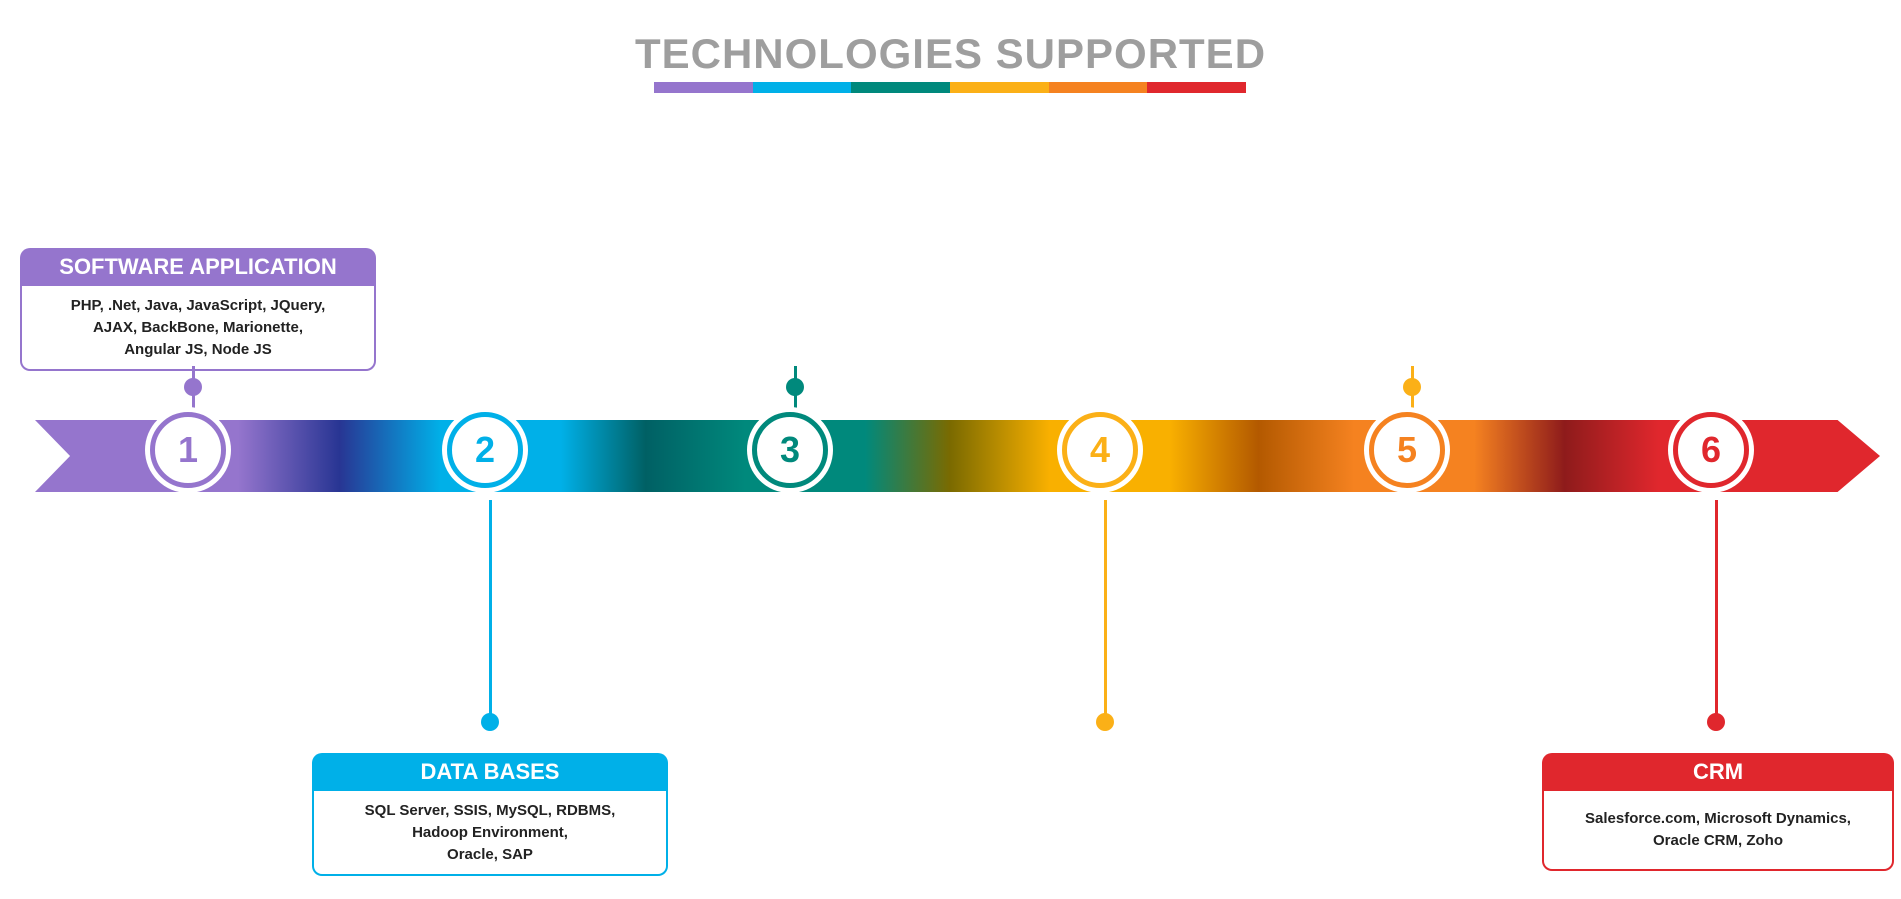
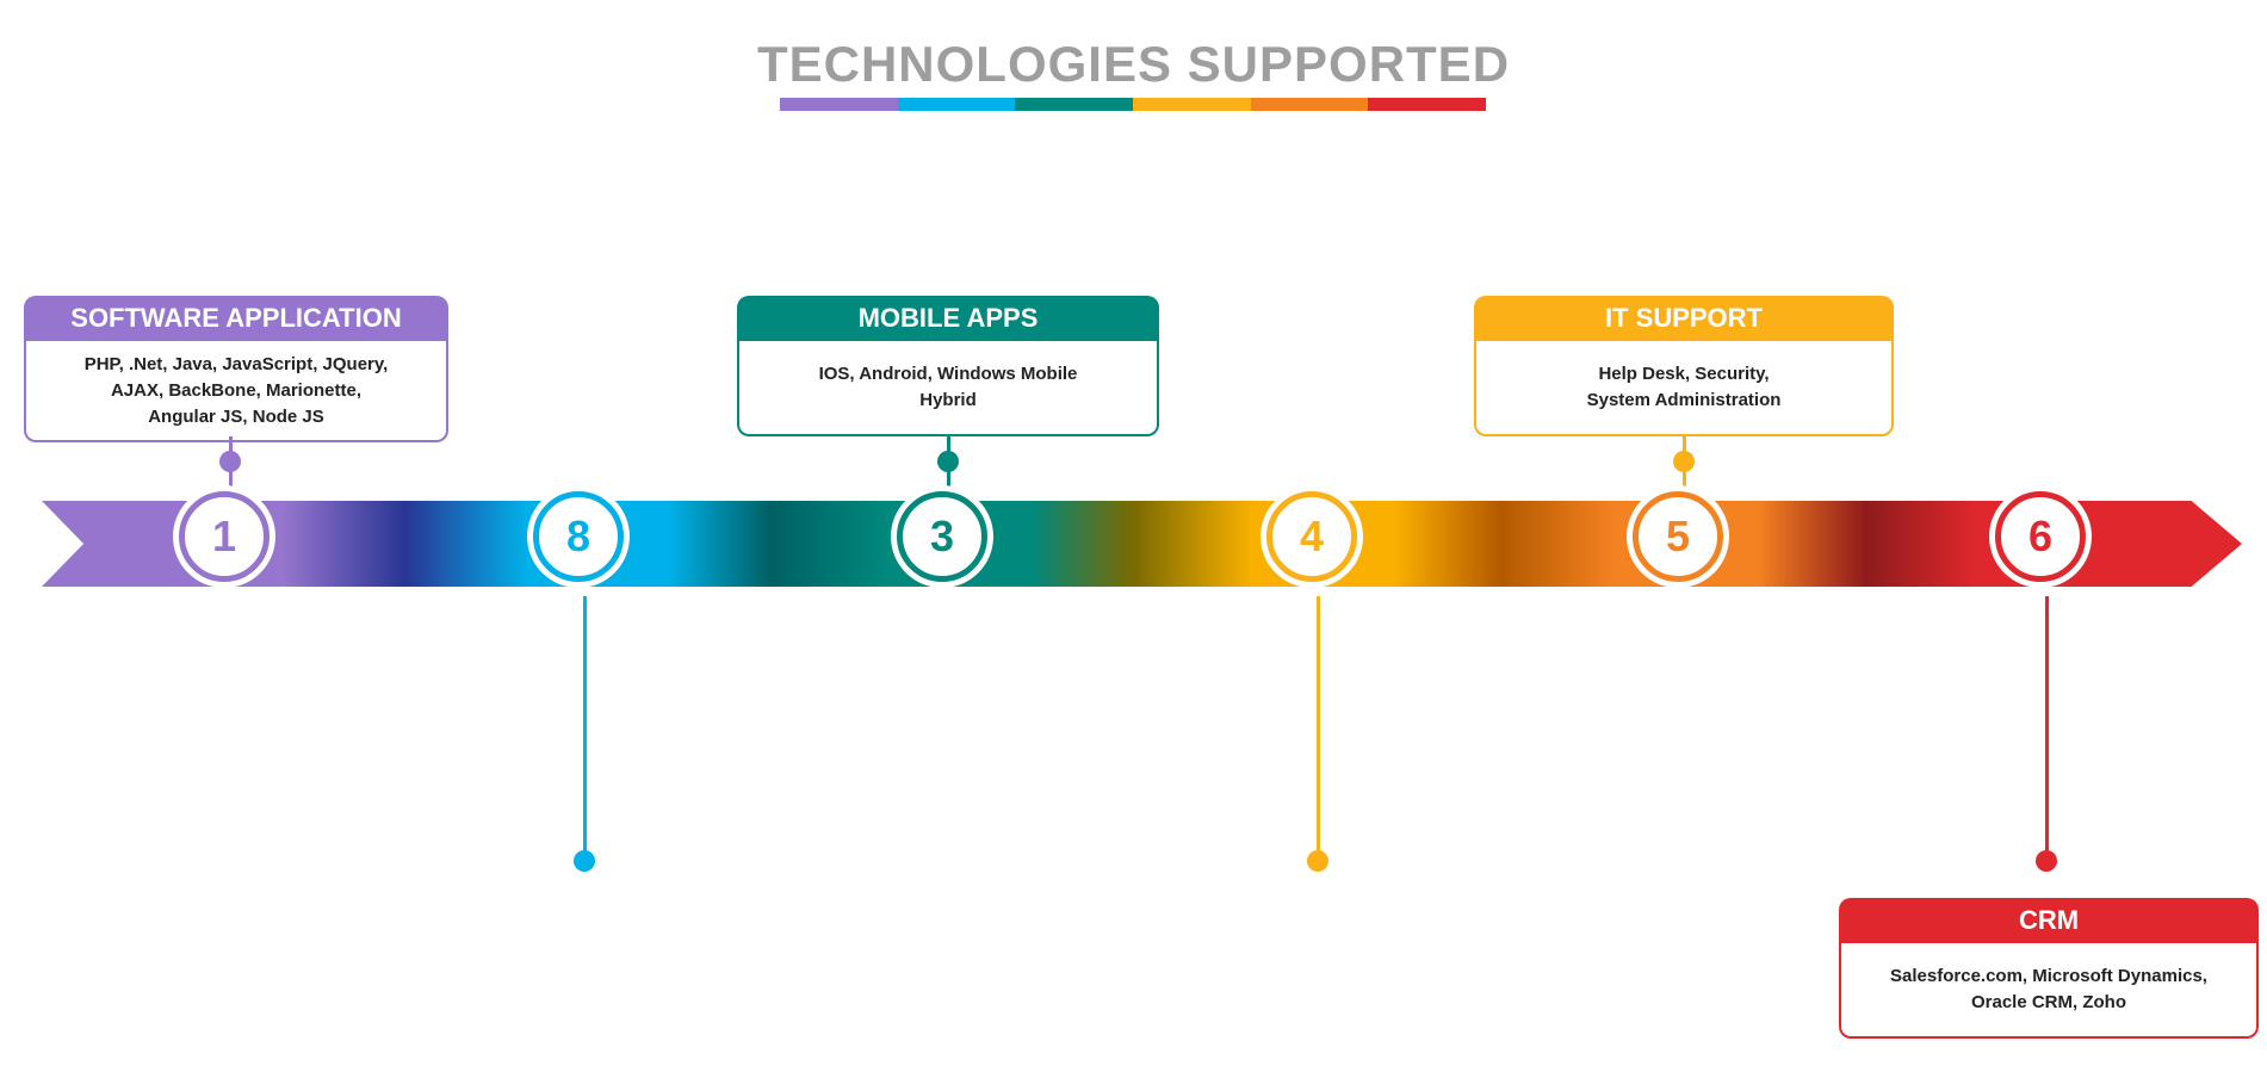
  TECHNOLOGIES SUPPORTED
  SOFTWARE APPLICATION
  PHP, .Net, Java, JavaScript, JQuery,
  AJAX, BackBone, Marionette,
  Angular JS, Node JS
  1
- DATA BASES
- SQL Server, SSIS, MySQL, RDBMS,
- Hadoop Environment,
- Oracle, SAP
- 2
+ 8
+ MOBILE APPS
+ IOS, Android, Windows Mobile
+ Hybrid
  3
  4
+ IT SUPPORT
+ Help Desk, Security,
+ System Administration
  5
  CRM
  Salesforce.com, Microsoft Dynamics,
  Oracle CRM, Zoho
  6
